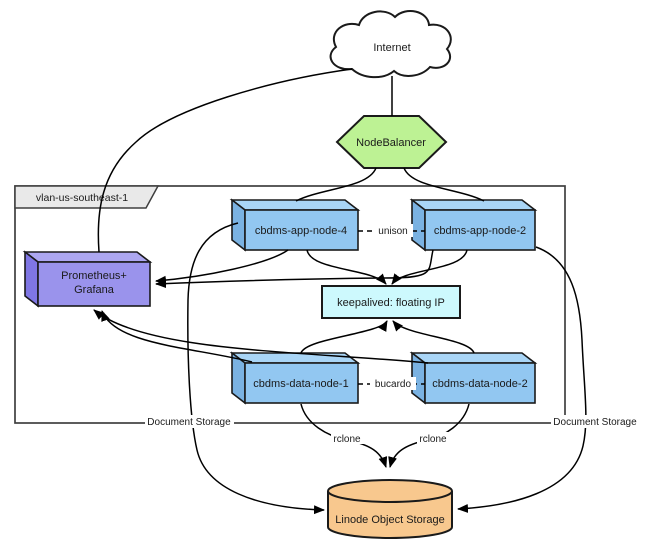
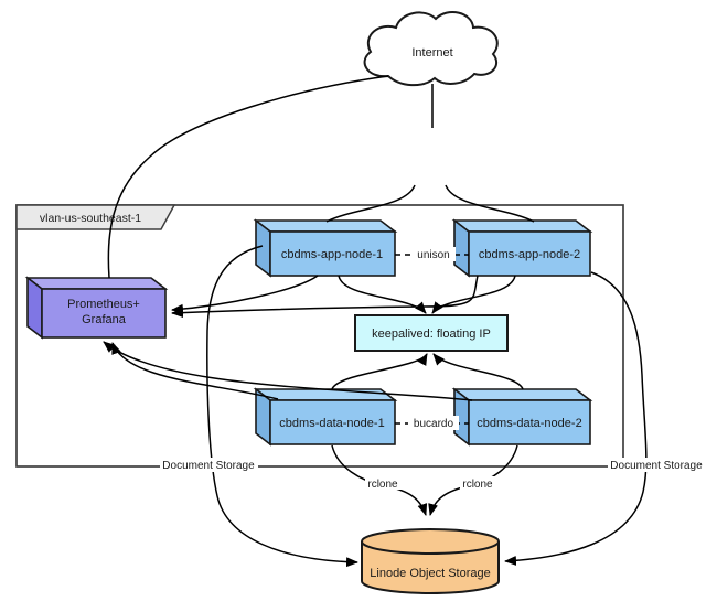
  vlan-us-southast-1
  Internet
- NodeBalancer
  Prometheus+
  Grafana
- cbdms-app-node-4
+ cbdms-app-node-1
  cbdms-app-node-2
  keepalived: floating IP
  cbdms-data-node-1
  cbdms-data-node-2
  Linode Object Storage
  unison
  bucardo
  Document Storage
  Document Storage
  rclone
  rclone
